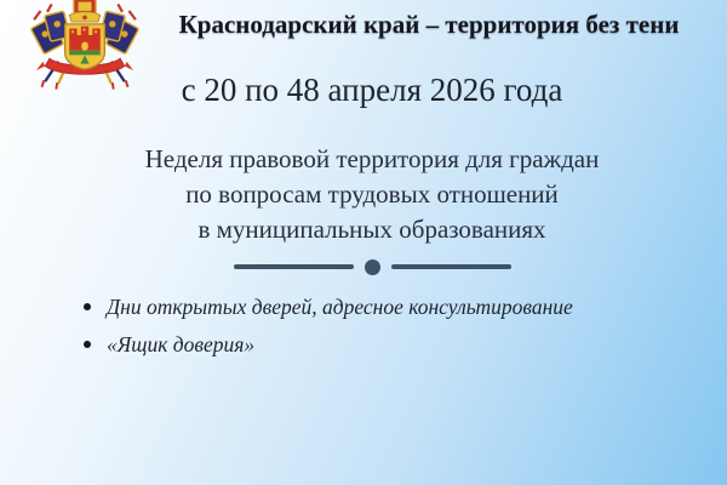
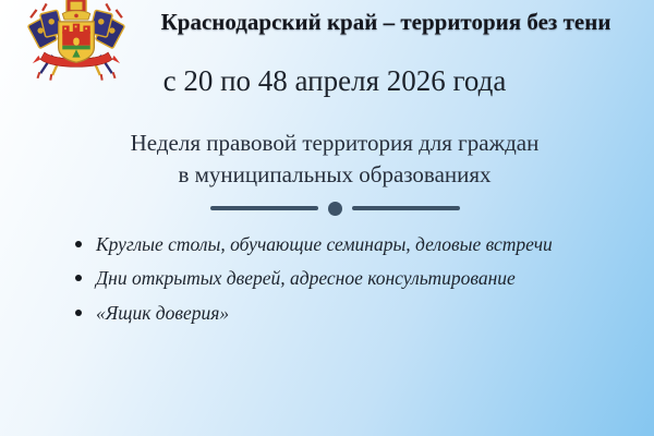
  Краснодарский край – территория без тени
  с 20 по 48 апреля 2026 года
  Неделя правовой территория для граждан
- по вопросам трудовых отношений
  в муниципальных образованиях
+ Круглые столы, обучающие семинары, деловые встречи
  Дни открытых дверей, адресное консультирование
  «Ящик доверия»
